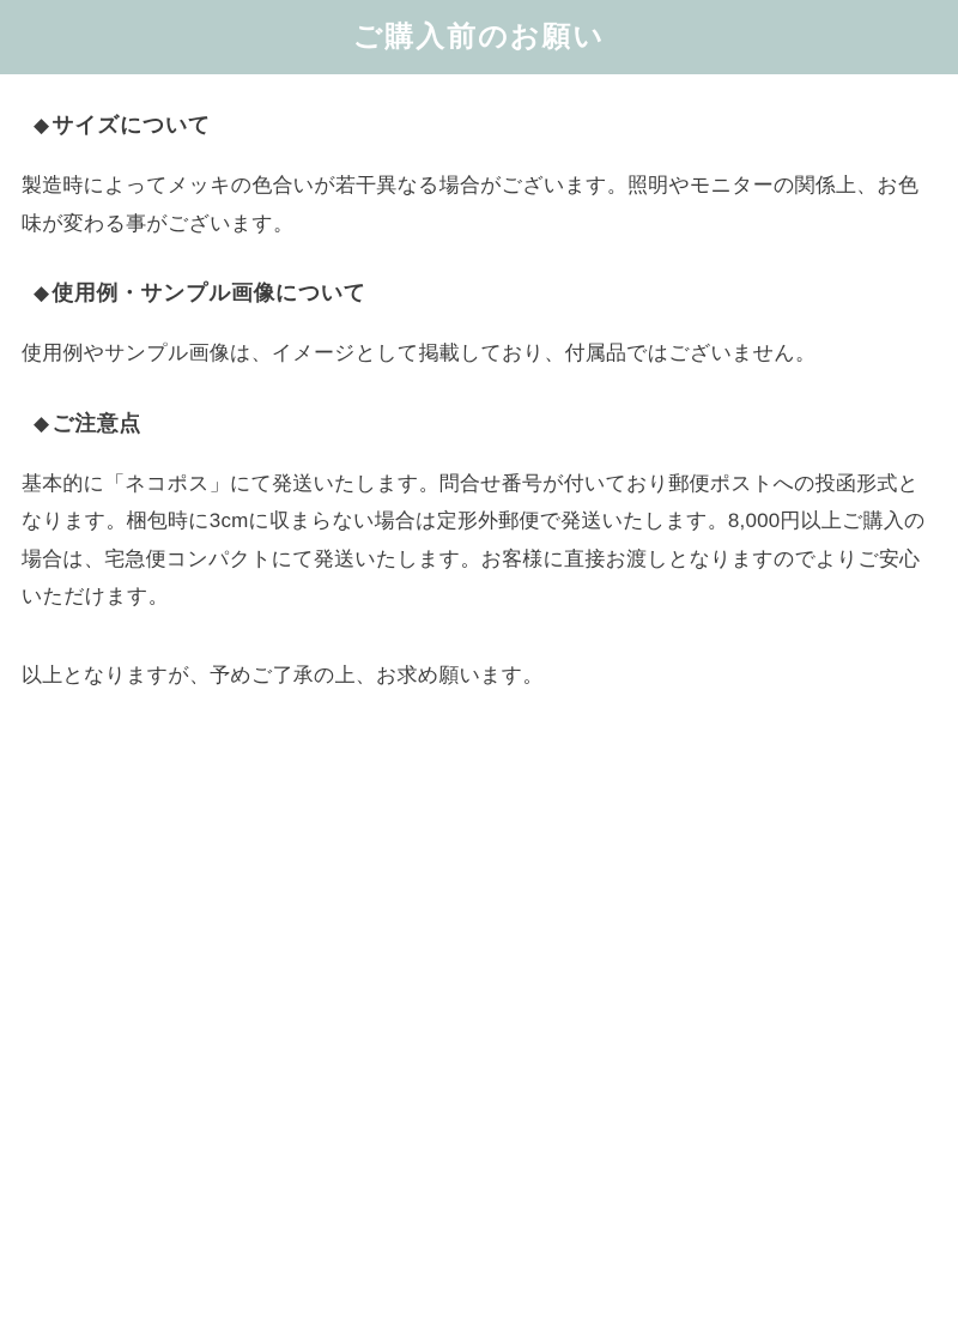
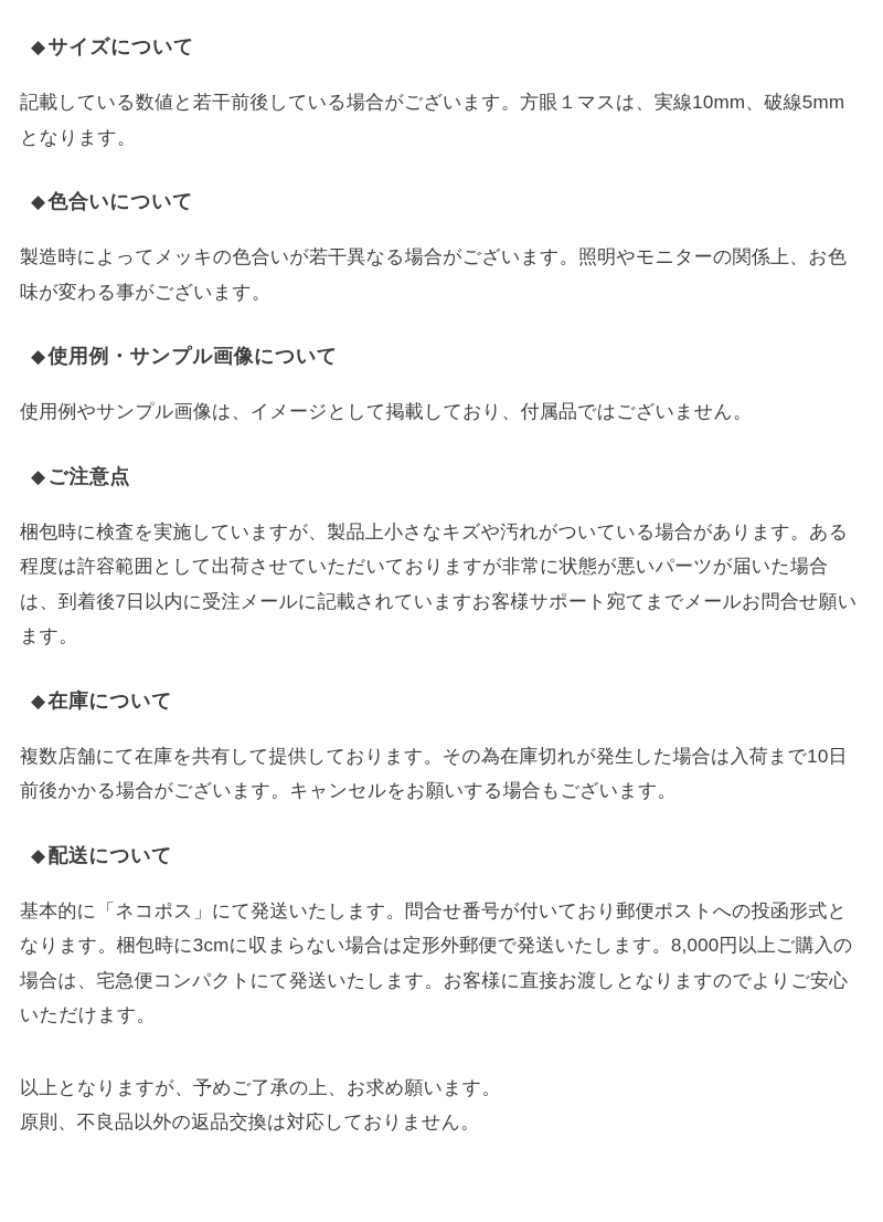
- ご購入前のお願い
  ◆サイズについて
+ 記載している数値と若干前後している場合がございます。方眼１マスは、実線10mm、破線5mmとなります。
+ ◆色合いについて
  製造時によってメッキの色合いが若干異なる場合がございます。照明やモニターの関係上、お色味が変わる事がございます。
  ◆使用例・サンプル画像について
  使用例やサンプル画像は、イメージとして掲載しており、付属品ではございません。
  ◆ご注意点
+ 梱包時に検査を実施していますが、製品上小さなキズや汚れがついている場合があります。ある程度は許容範囲として出荷させていただいておりますが非常に状態が悪いパーツが届いた場合は、到着後7日以内に受注メールに記載されていますお客様サポート宛てまでメールお問合せ願います。
+ ◆在庫について
+ 複数店舗にて在庫を共有して提供しております。その為在庫切れが発生した場合は入荷まで10日前後かかる場合がございます。キャンセルをお願いする場合もございます。
+ ◆配送について
  基本的に「ネコポス」にて発送いたします。問合せ番号が付いており郵便ポストへの投函形式となります。梱包時に3cmに収まらない場合は定形外郵便で発送いたします。8,000円以上ご購入の場合は、宅急便コンパクトにて発送いたします。お客様に直接お渡しとなりますのでよりご安心いただけます。
  以上となりますが、予めご了承の上、お求め願います。
+ 原則、不良品以外の返品交換は対応しておりません。
